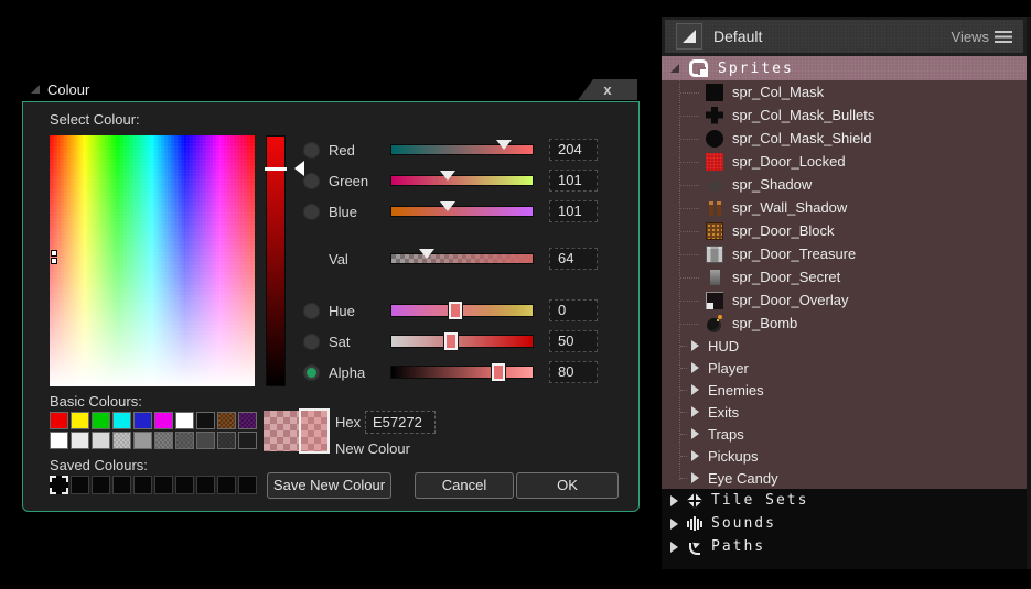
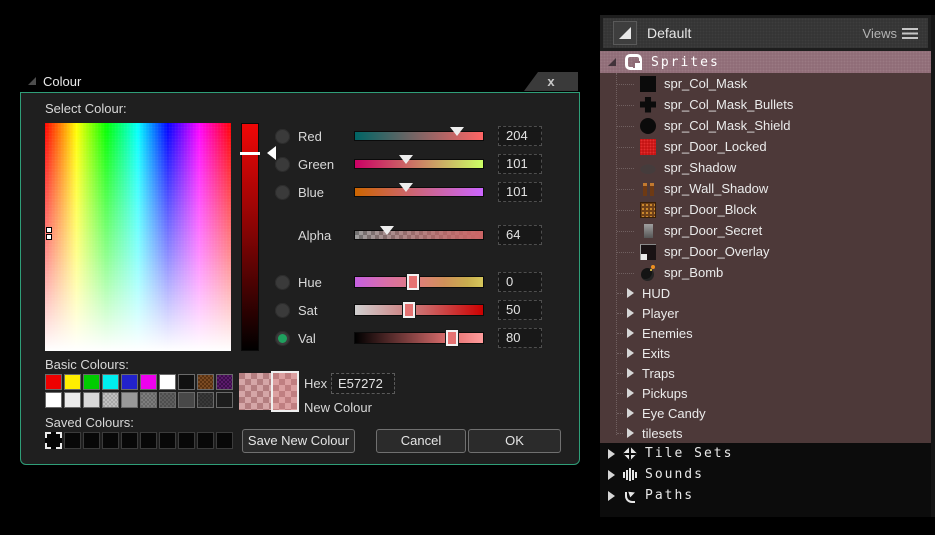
  Colour
  x
  Select Colour:
  Red
  204
  Green
  101
  Blue
  101
- Val
+ Alpha
  64
  Hue
  0
  Sat
  50
- Alpha
+ Val
  80
  Basic Colours:
  Hex
  E57272
  New Colour
  Saved Colours:
  Save New Colour
  Cancel
  OK
  Default
  Views
  Sprites
  spr_Col_Mask
  spr_Col_Mask_Bullets
  spr_Col_Mask_Shield
  spr_Door_Locked
  spr_Shadow
  spr_Wall_Shadow
  spr_Door_Block
- spr_Door_Treasure
  spr_Door_Secret
  spr_Door_Overlay
  spr_Bomb
  HUD
  Player
  Enemies
  Exits
  Traps
  Pickups
  Eye Candy
+ tilesets
  Tile Sets
  Sounds
  Paths
